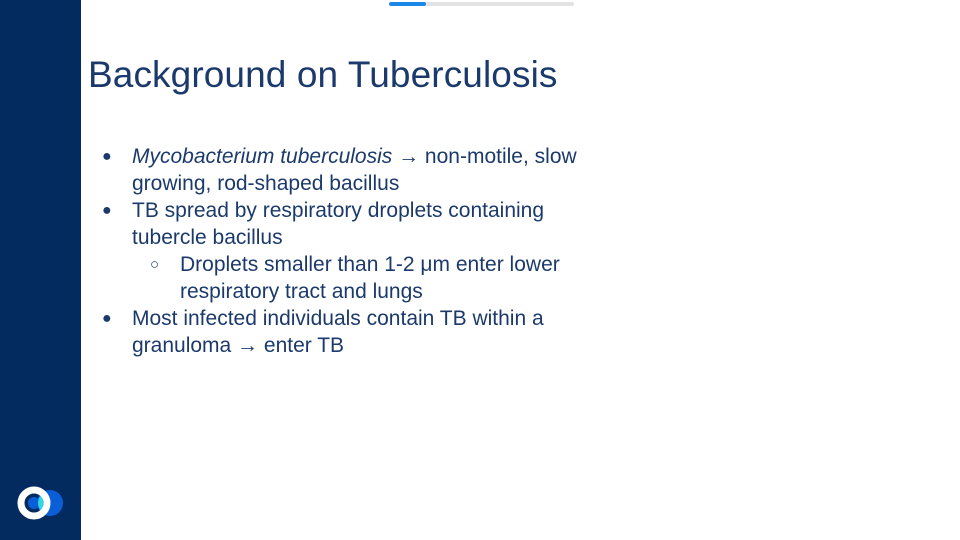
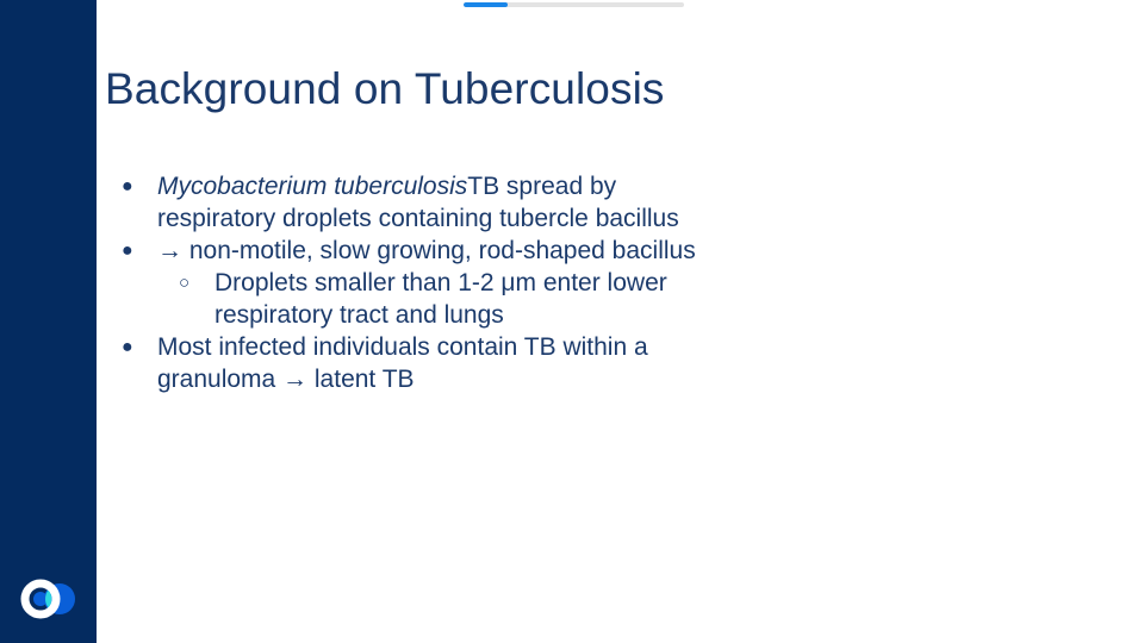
  Background on Tuberculosis
  ●
- Mycobacterium tuberculosis → non-motile, slow growing, rod-shaped bacillus
+ Mycobacterium tuberculosisTB spread by respiratory droplets containing tubercle bacillus
  ●
- TB spread by respiratory droplets containing tubercle bacillus
+ → non-motile, slow growing, rod-shaped bacillus
  ○
  Droplets smaller than 1-2 μm enter lower respiratory tract and lungs
  ●
- Most infected individuals contain TB within a granuloma → enter TB
+ Most infected individuals contain TB within a granuloma → latent TB
